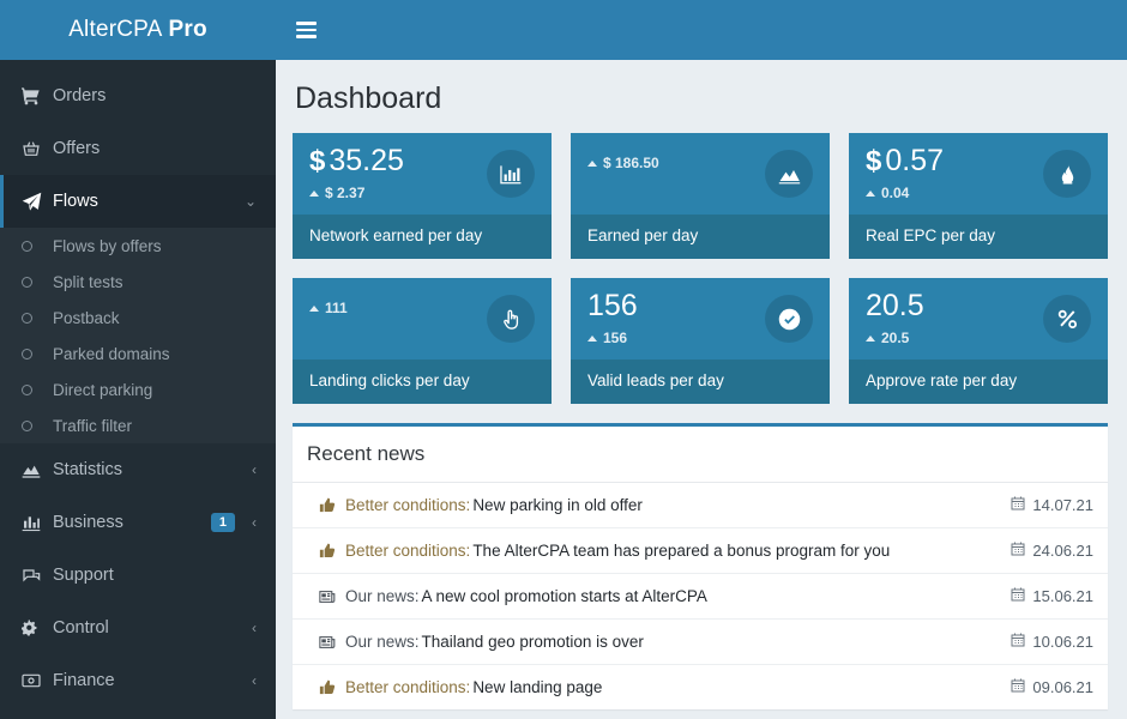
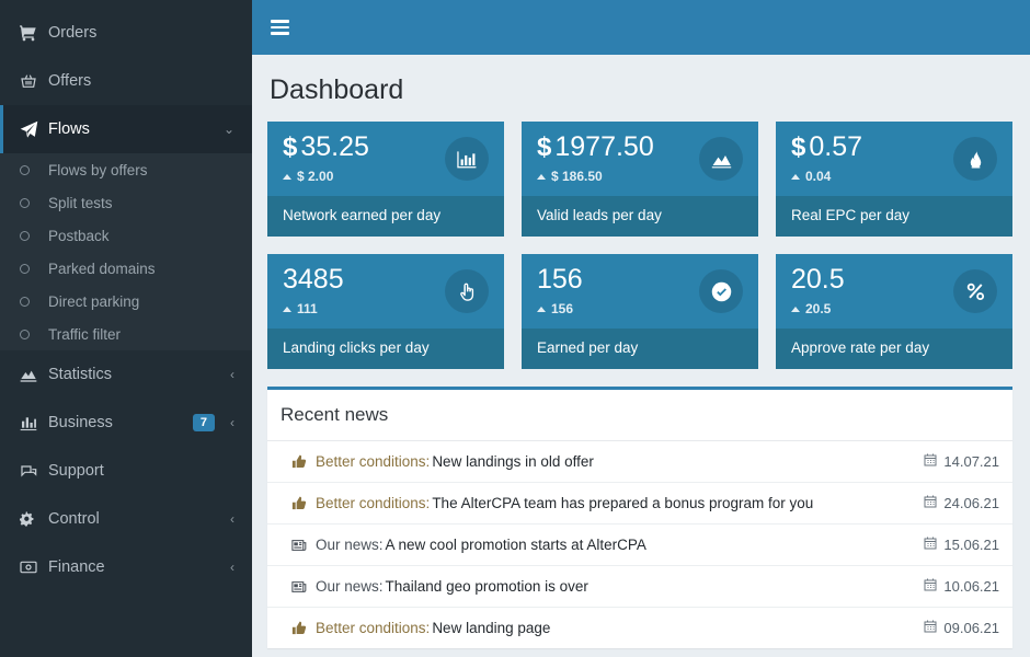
- AlterCPA
- Pro
  Orders
  Offers
  Flows
  ⌄
  Flows by offers
  Split tests
  Postback
  Parked domains
  Direct parking
  Traffic filter
  Statistics
  ‹
  Business
- 1
+ 7
  ‹
  Support
  Control
  ‹
  Finance
  ‹
  Dashboard
  $35.25
- $ 2.37
+ $ 2.00
  Network earned per day
+ $1977.50
  $ 186.50
- Earned per day
+ Valid leads per day
  $0.57
  0.04
  Real EPC per day
+ 3485
  111
  Landing clicks per day
  156
  156
- Valid leads per day
+ Earned per day
  20.5
  20.5
  Approve rate per day
  Recent news
  Better conditions:
- New parking in old offer
+ New landings in old offer
  14.07.21
  Better conditions:
  The AlterCPA team has prepared a bonus program for you
  24.06.21
  Our news:
  A new cool promotion starts at AlterCPA
  15.06.21
  Our news:
  Thailand geo promotion is over
  10.06.21
  Better conditions:
  New landing page
  09.06.21
